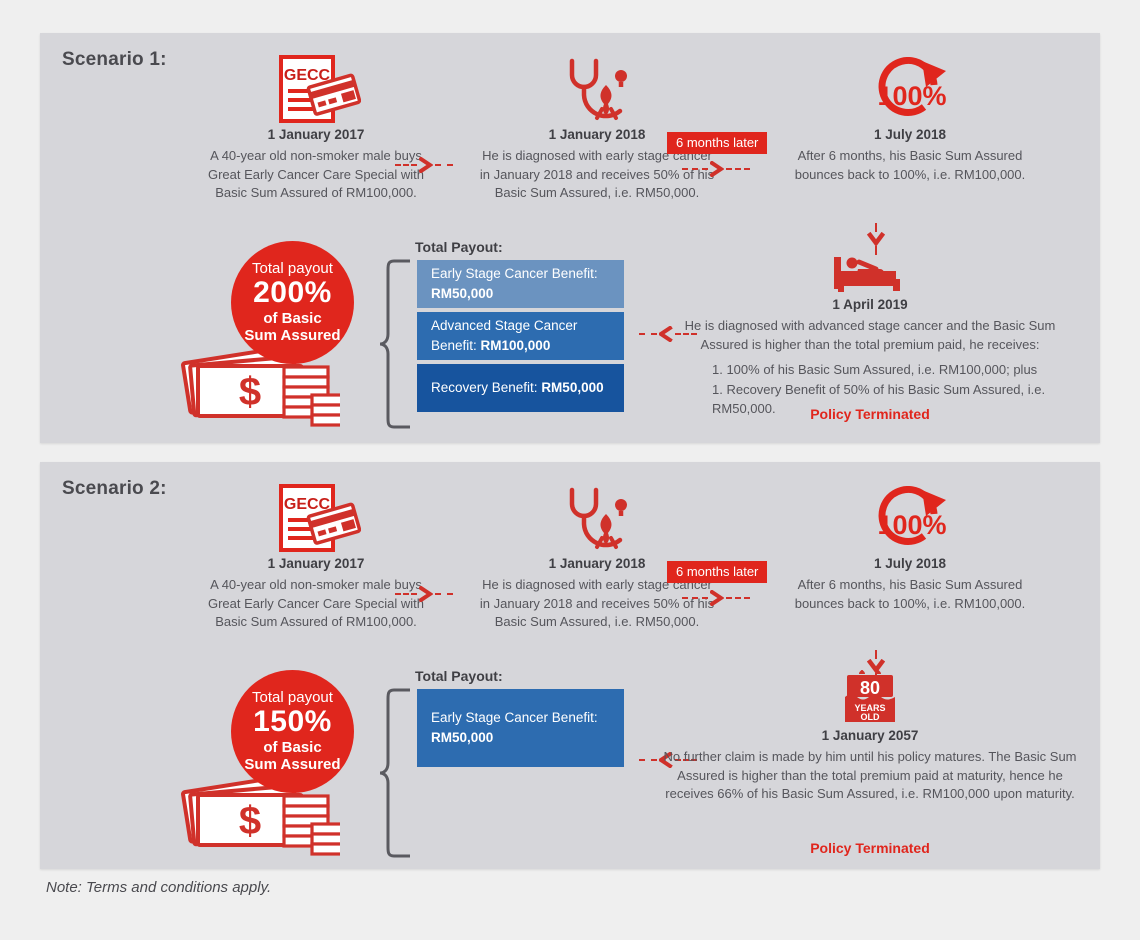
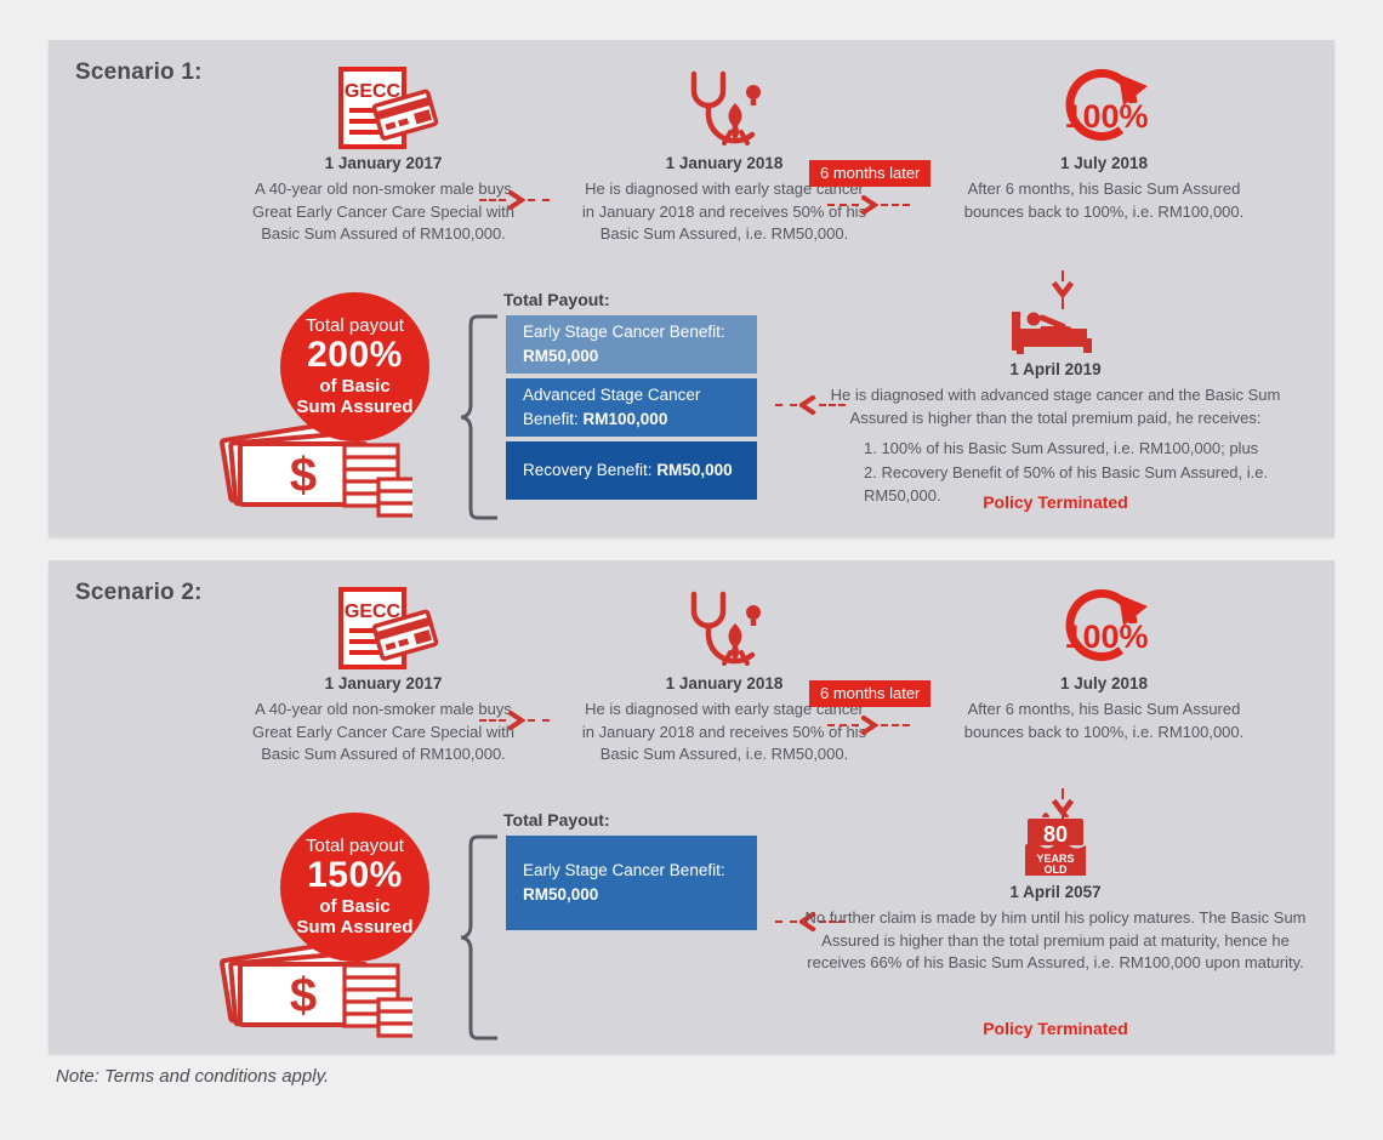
  Scenario 1:
  GECC
  1 January 2017
  A 40-year old non-smoker male buys Great Early Cancer Care Special with Basic Sum Assured of RM100,000.
  1 January 2018
  He is diagnosed with early stage cancer in January 2018 and receives 50% of hi Basic Sum Assured, i.e. RM50,000.
  6 months later
  100%
  1 July 2018
  After 6 months, his Basic Sum Assured bounces back to 100%, i.e. RM100,000.
  Total payout
  200%
  of Basic
  Sum Assured
  $
  Total Payout:
  Early Stage Cancer Benefit: RM50,000
  Advanced Stage Cancer Benefit: RM100,000
  Recovery Benefit: RM50,000
  1 April 2019
  He is diagnosed with advanced stage cancer and the Basic Sum Assured is higher than the total premium paid, he receives:
  1. 100% of his Basic Sum Assured, i.e. RM100,000; plus
- 1. Recovery Benefit of 50% of his Basic Sum Assured, i.e. RM50,000.
+ 2. Recovery Benefit of 50% of his Basic Sum Assured, i.e. RM50,000.
  Policy Terminated
  Scenario 2:
  GECC
  1 January 2017
  A 40-year old non-smoker male buys Great Early Cancer Care Special with Basic Sum Assured of RM100,000.
  1 January 2018
  He is diagnosed with early stage cancer in January 2018 and receives 50% of hi Basic Sum Assured, i.e. RM50,000.
  6 months later
  100%
  1 July 2018
  After 6 months, his Basic Sum Assured bounces back to 100%, i.e. RM100,000.
  Total payout
  150%
  of Basic
  Sum Assured
  $
  Total Payout:
  Early Stage Cancer Benefit: RM50,000
  80
  YEARS
  OLD
- 1 January 2057
+ 1 April 2057
  No further claim is made by him until his policy matures. The Basic Sum Assured is higher than the total premium paid at maturity, hence he receives 66% of his Basic Sum Assured, i.e. RM100,000 upon maturity.
  Policy Terminated
  Note: Terms and conditions apply.
